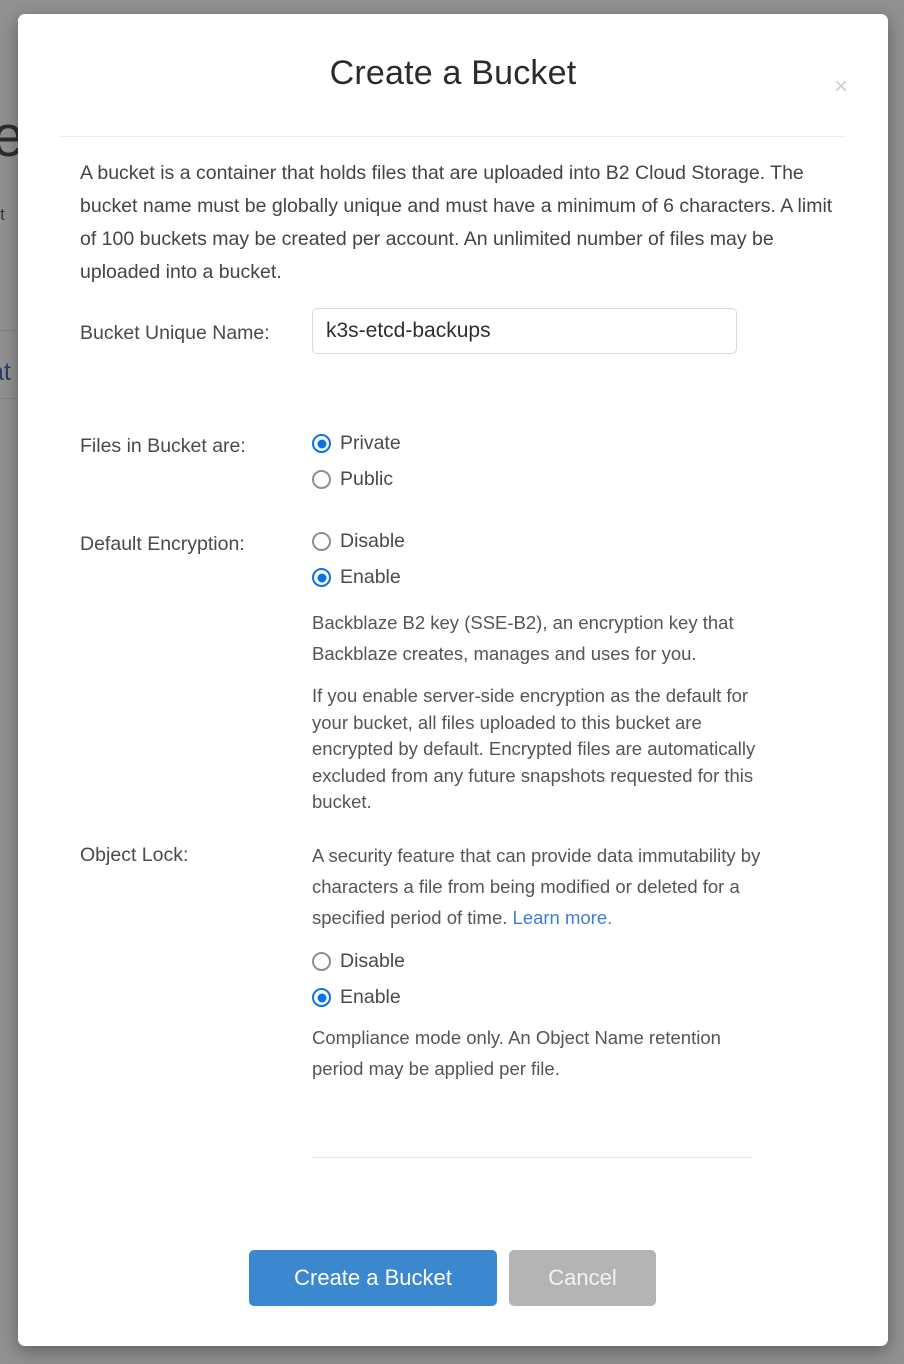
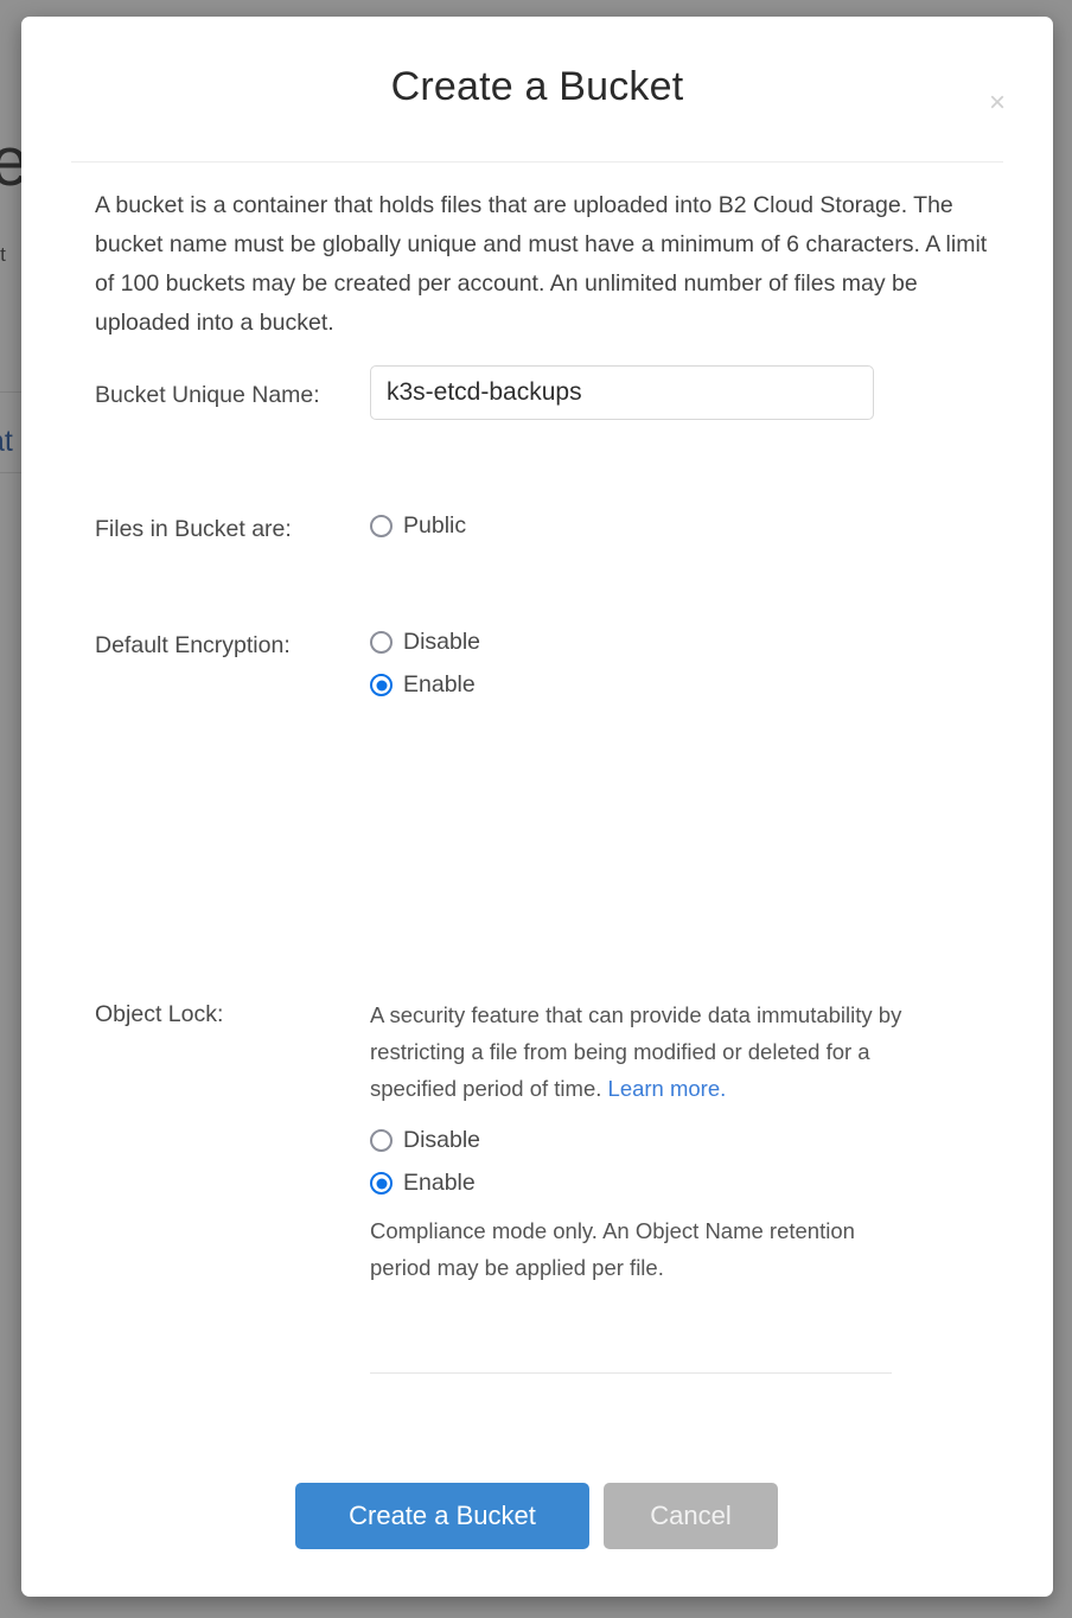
  e
  Create a Bucket
  ×
  A bucket is a container that holds files that are uploaded into B2 Cloud Storage. The bucket name must be globally unique and must have a minimum of 6 characters. A limit of 100 buckets may be created per account. An unlimited number of files may be uploaded into a bucket.
  Bucket Unique Name:
  k3s-etcd-backups
  Files in Bucket are:
- Private
  Public
  Default Encryption:
  Disable
  Enable
- Backblaze B2 key (SSE-B2), an encryption key that Backblaze creates, manages and uses for you.
- If you enable server-side encryption as the default for your bucket, all files uploaded to this bucket are encrypted by default. Encrypted files are automatically excluded from any future snapshots requested for this bucket.
  Object Lock:
- A security feature that can provide data immutability by characters a file from being modified or deleted for a specified period of time. Learn more.
+ A security feature that can provide data immutability by restricting a file from being modified or deleted for a specified period of time. Learn more.
  Disable
  Enable
  Compliance mode only. An Object Name retention period may be applied per file.
  Create a Bucket
  Cancel
